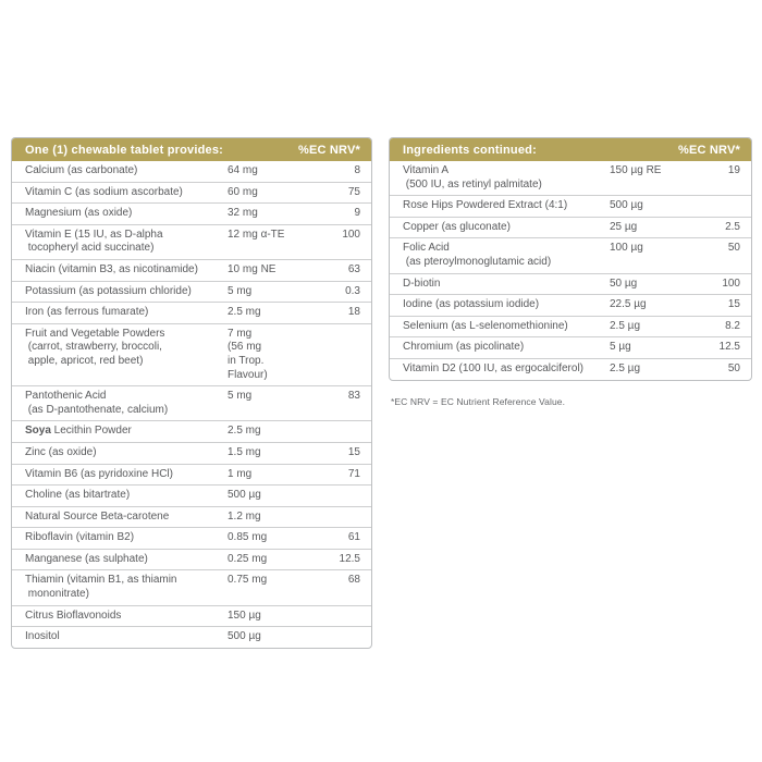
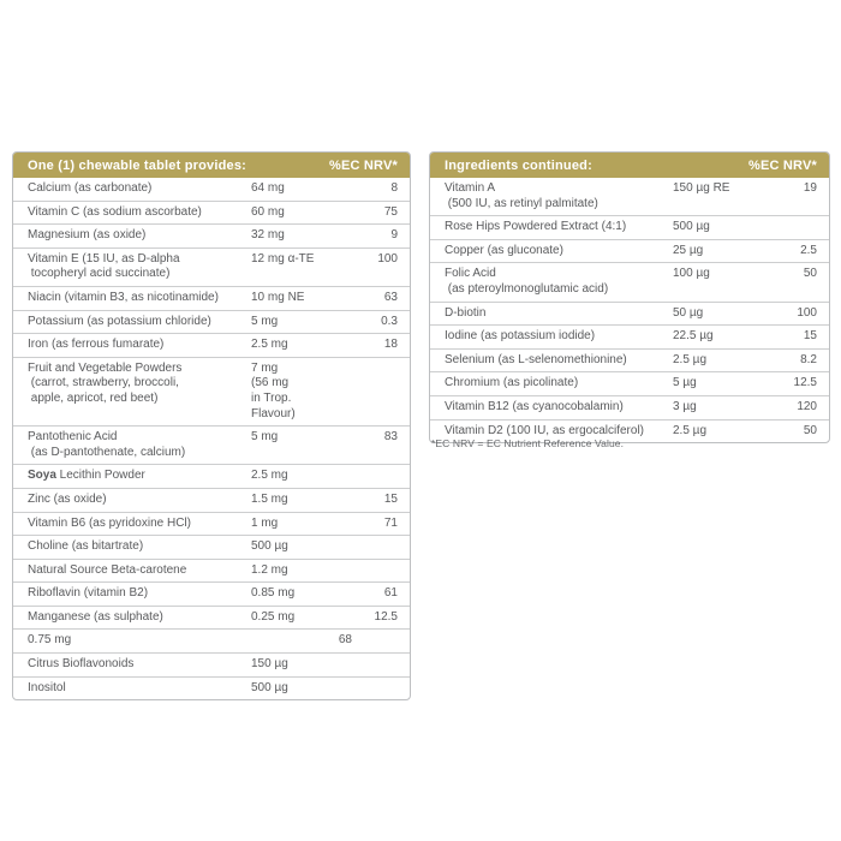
  One (1) chewable tablet provides:
  %EC NRV*
  Calcium (as carbonate)
  64 mg
  8
  Vitamin C (as sodium ascorbate)
  60 mg
  75
  Magnesium (as oxide)
  32 mg
  9
  Vitamin E (15 IU, as D-alpha
  tocopheryl acid succinate)
  12 mg α-TE
  100
  Niacin (vitamin B3, as nicotinamide)
  10 mg NE
  63
  Potassium (as potassium chloride)
  5 mg
  0.3
  Iron (as ferrous fumarate)
  2.5 mg
  18
  Fruit and Vegetable Powders
  (carrot, strawberry, broccoli,
  apple, apricot, red beet)
  7 mg
  (56 mg
  in Trop.
  Flavour)
  Pantothenic Acid
  (as D-pantothenate, calcium)
  5 mg
  83
  Soya Lecithin Powder
  2.5 mg
  Zinc (as oxide)
  1.5 mg
  15
  Vitamin B6 (as pyridoxine HCl)
  1 mg
  71
  Choline (as bitartrate)
  500 µg
  Natural Source Beta-carotene
  1.2 mg
  Riboflavin (vitamin B2)
  0.85 mg
  61
  Manganese (as sulphate)
  0.25 mg
  12.5
- Thiamin (vitamin B1, as thiamin
- mononitrate)
  0.75 mg
  68
  Citrus Bioflavonoids
  150 µg
  Inositol
  500 µg
  Ingredients continued:
  %EC NRV*
  Vitamin A
  (500 IU, as retinyl palmitate)
  150 µg RE
  19
  Rose Hips Powdered Extract (4:1)
  500 µg
  Copper (as gluconate)
  25 µg
  2.5
  Folic Acid
  (as pteroylmonoglutamic acid)
  100 µg
  50
  D-biotin
  50 µg
  100
  Iodine (as potassium iodide)
  22.5 µg
  15
  Selenium (as L-selenomethionine)
  2.5 µg
  8.2
  Chromium (as picolinate)
  5 µg
  12.5
+ Vitamin B12 (as cyanocobalamin)
+ 3 µg
+ 120
  Vitamin D2 (100 IU, as ergocalciferol)
  2.5 µg
  50
  *EC NRV = EC Nutrient Reference Value.
